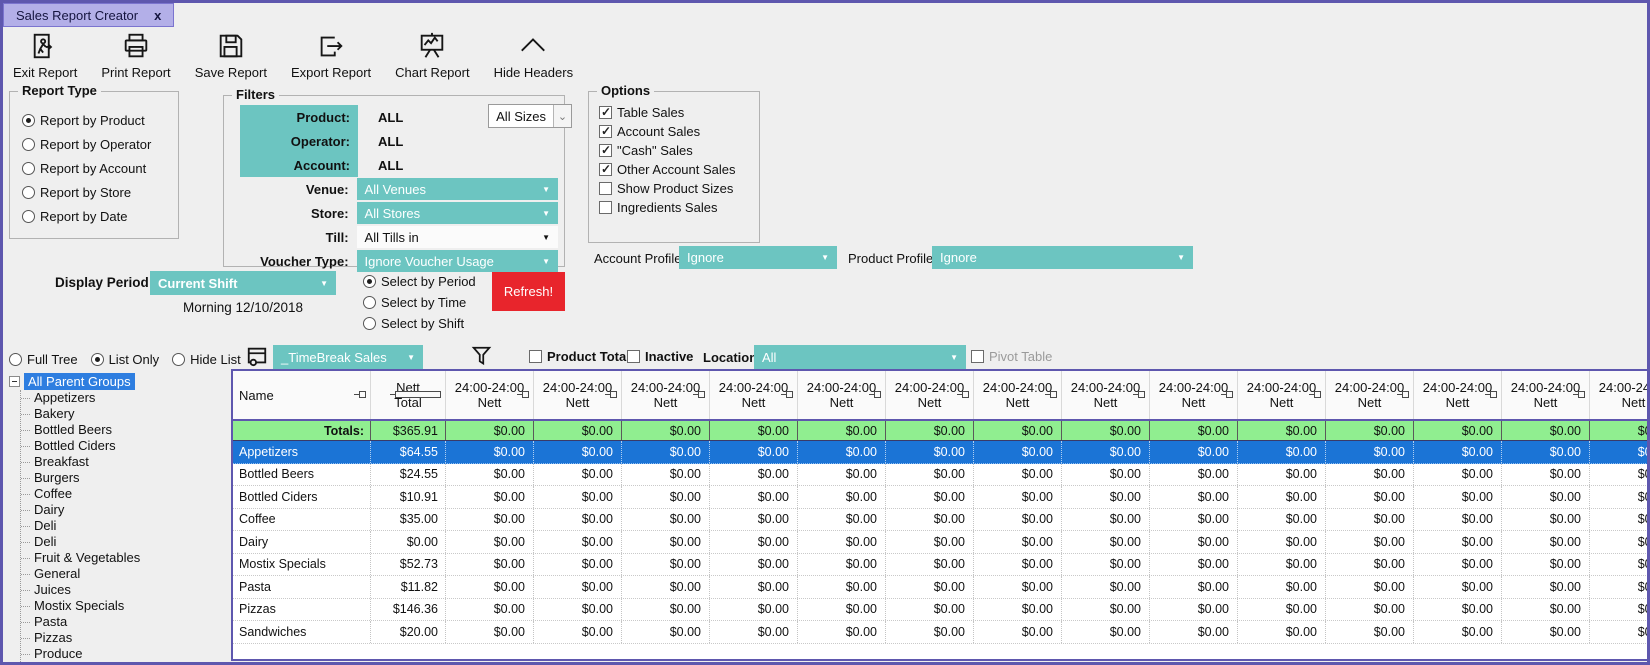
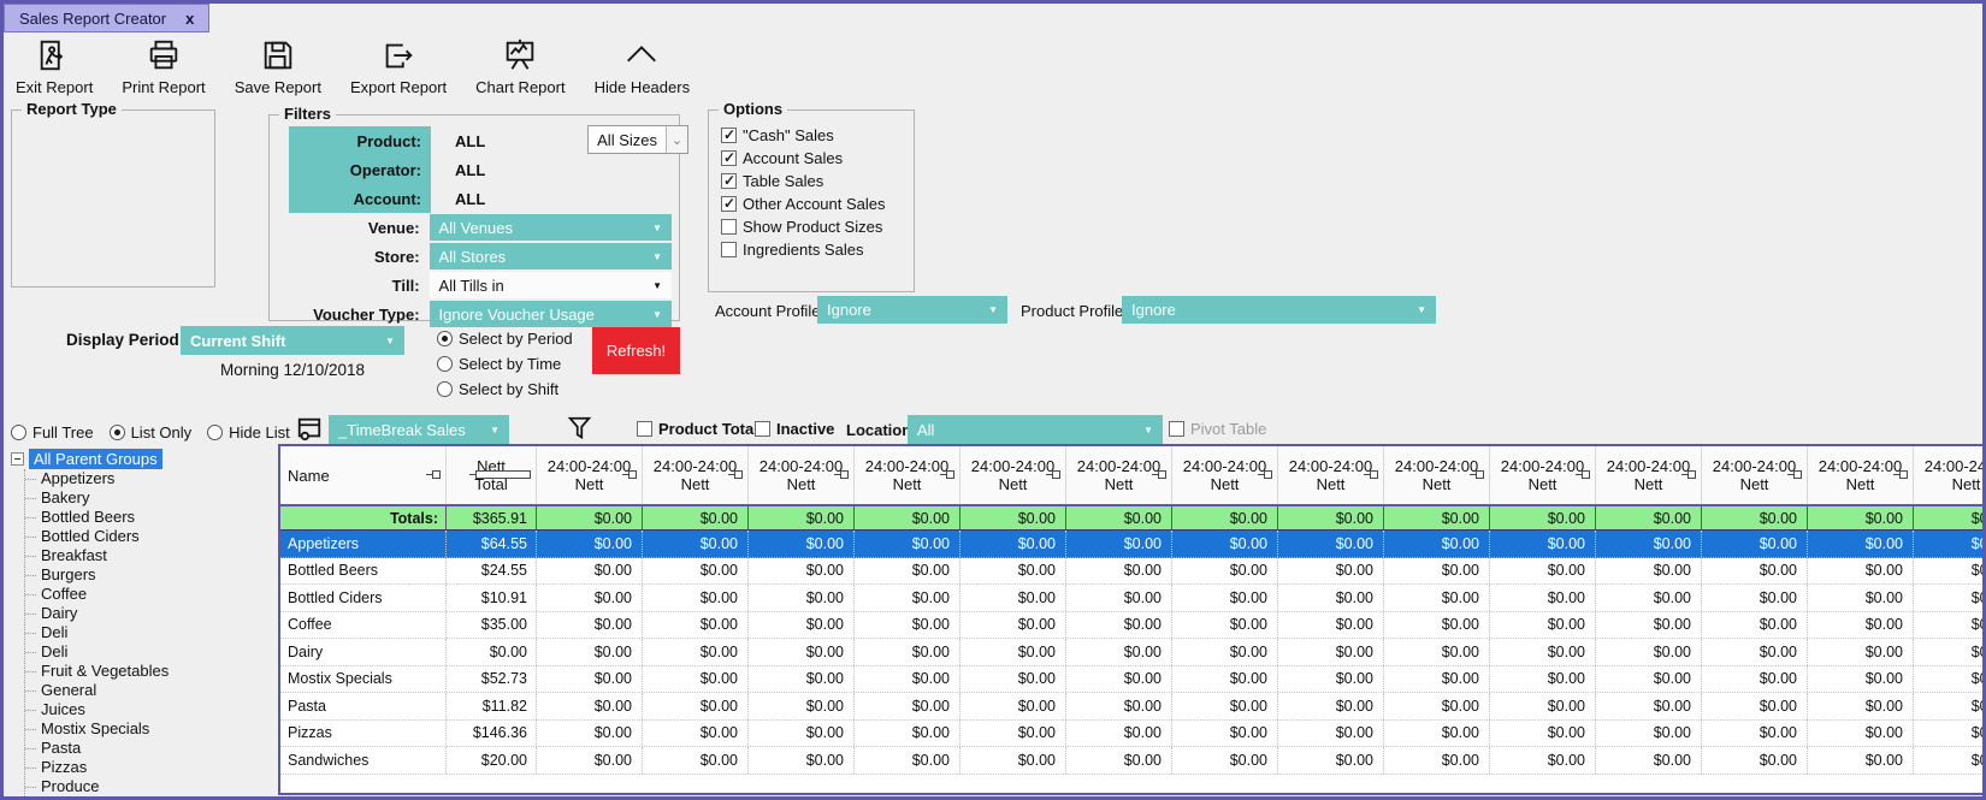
  Sales Report Creator
  x
  Exit Report
  Print Report
  Save Report
  Export Report
  Chart Report
  Hide Headers
  Report Type
- Report by Product
- Report by Operator
- Report by Account
- Report by Store
- Report by Date
  Filters
  Product:
  ALL
  Operator:
  ALL
  Account:
  ALL
  Venue:
  All Venues
  ▼
  Store:
  All Stores
  ▼
  Till:
  All Tills in
  ▼
  Voucher Type:
  Ignore Voucher Usage
  ▼
  All Sizes
  ⌄
  Options
- Table Sales
+ "Cash" Sales
  Account Sales
- "Cash" Sales
+ Table Sales
  Other Account Sales
  Show Product Sizes
  Ingredients Sales
  Account Profile
  Ignore
  ▼
  Product Profile
  Ignore
  ▼
  Display Period
  Current Shift
  ▼
  Morning 12/10/2018
  Select by Period
  Select by Time
  Select by Shift
  Refresh!
  Full Tree
  List Only
  Hide List
  All Parent Groups
  Appetizers
  Bakery
  Bottled Beers
  Bottled Ciders
  Breakfast
  Burgers
  Coffee
  Dairy
  Deli
  Deli
  Fruit & Vegetables
  General
  Juices
  Mostix Specials
  Pasta
  Pizzas
  Produce
  _TimeBreak Sales
  ▼
  Product Tota
  Inactive
  Locatio
  All
  ▼
  Pivot Table
  Name
  Nett Total
  24:00-24:00
  Nett
  24:00-24:00
  Nett
  24:00-24:00
  Nett
  24:00-24:00
  Nett
  24:00-24:00
  Nett
  24:00-24:00
  Nett
  24:00-24:00
  Nett
  24:00-24:00
  Nett
  24:00-24:00
  Nett
  24:00-24:00
  Nett
  24:00-24:00
  Nett
  24:00-24:00
  Nett
  24:00-24:00
  Nett
  24:00-24
  Nett
  Totals:
  $365.91
  $0.00
  $0.00
  $0.00
  $0.00
  $0.00
  $0.00
  $0.00
  $0.00
  $0.00
  $0.00
  $0.00
  $0.00
  $0.00
  Appetizers
  $64.55
  $0.00
  $0.00
  $0.00
  $0.00
  $0.00
  $0.00
  $0.00
  $0.00
  $0.00
  $0.00
  $0.00
  $0.00
  $0.00
  Bottled Beers
  $24.55
  $0.00
  $0.00
  $0.00
  $0.00
  $0.00
  $0.00
  $0.00
  $0.00
  $0.00
  $0.00
  $0.00
  $0.00
  $0.00
  Bottled Ciders
  $10.91
  $0.00
  $0.00
  $0.00
  $0.00
  $0.00
  $0.00
  $0.00
  $0.00
  $0.00
  $0.00
  $0.00
  $0.00
  $0.00
  Coffee
  $35.00
  $0.00
  $0.00
  $0.00
  $0.00
  $0.00
  $0.00
  $0.00
  $0.00
  $0.00
  $0.00
  $0.00
  $0.00
  $0.00
  Dairy
  $0.00
  $0.00
  $0.00
  $0.00
  $0.00
  $0.00
  $0.00
  $0.00
  $0.00
  $0.00
  $0.00
  $0.00
  $0.00
  $0.00
  Mostix Specials
  $52.73
  $0.00
  $0.00
  $0.00
  $0.00
  $0.00
  $0.00
  $0.00
  $0.00
  $0.00
  $0.00
  $0.00
  $0.00
  $0.00
  Pasta
  $11.82
  $0.00
  $0.00
  $0.00
  $0.00
  $0.00
  $0.00
  $0.00
  $0.00
  $0.00
  $0.00
  $0.00
  $0.00
  $0.00
  Pizzas
  $146.36
  $0.00
  $0.00
  $0.00
  $0.00
  $0.00
  $0.00
  $0.00
  $0.00
  $0.00
  $0.00
  $0.00
  $0.00
  $0.00
  Sandwiches
  $20.00
  $0.00
  $0.00
  $0.00
  $0.00
  $0.00
  $0.00
  $0.00
  $0.00
  $0.00
  $0.00
  $0.00
  $0.00
  $0.00
